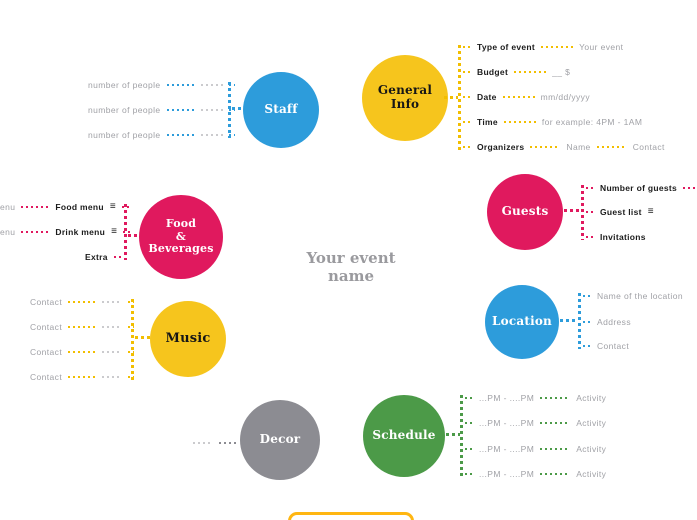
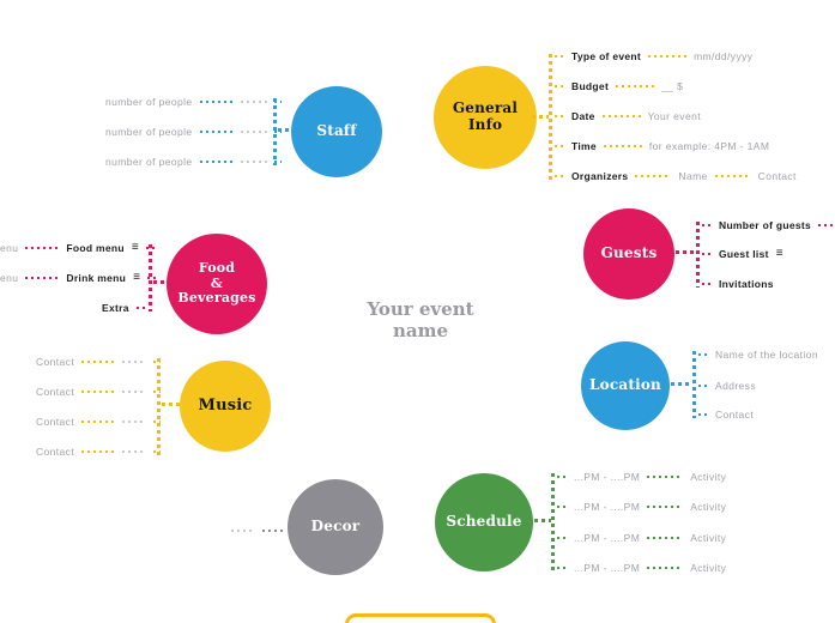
  Your event name
  Staff
  General
  Info
  Guests
  Food
  &
  Beverages
  Location
  Music
  Decor
  Schedule
  Type of event
- Your event
+ mm/dd/yyyy
  Budget
  __ $
  Date
- mm/dd/yyyy
+ Your event
  Time
  for example: 4PM - 1AM
  Organizers
  Name
  Contact
  number of people
  number of people
  number of people
  Number of guests
  Guest list
  ≡
  Invitations
  enu
  Food menu
  ≡
  enu
  Drink menu
  ≡
  Extra
  Name of the location
  Address
  Contact
  Contact
  Contact
  Contact
  Contact
  ...PM - ....PM
  Activity
  ...PM - ....PM
  Activity
  ...PM - ....PM
  Activity
  ...PM - ....PM
  Activity
